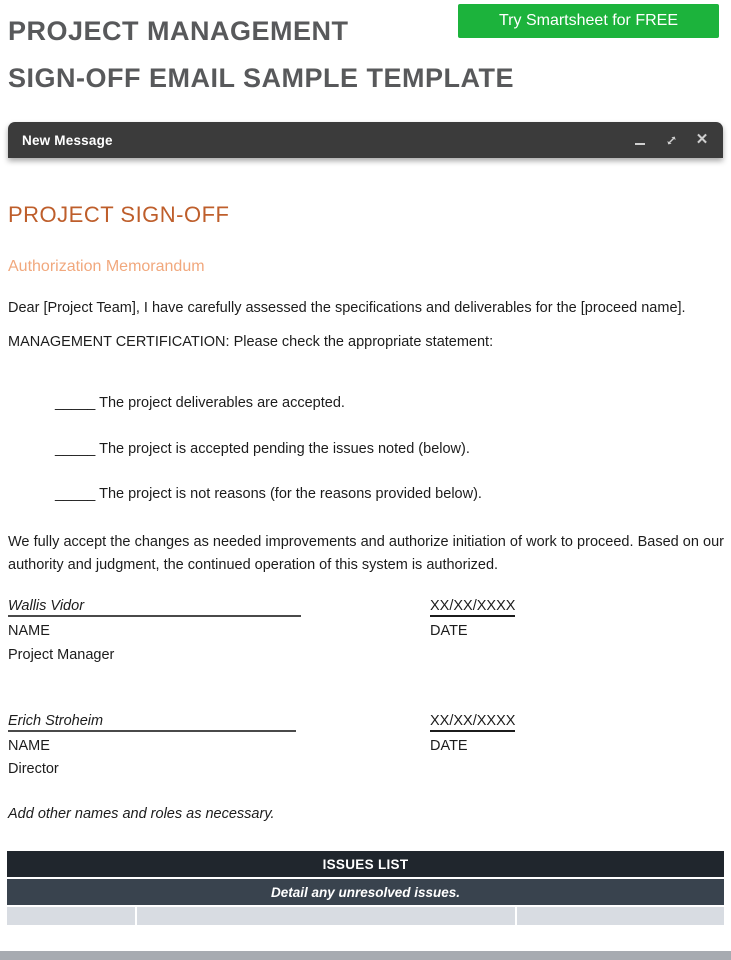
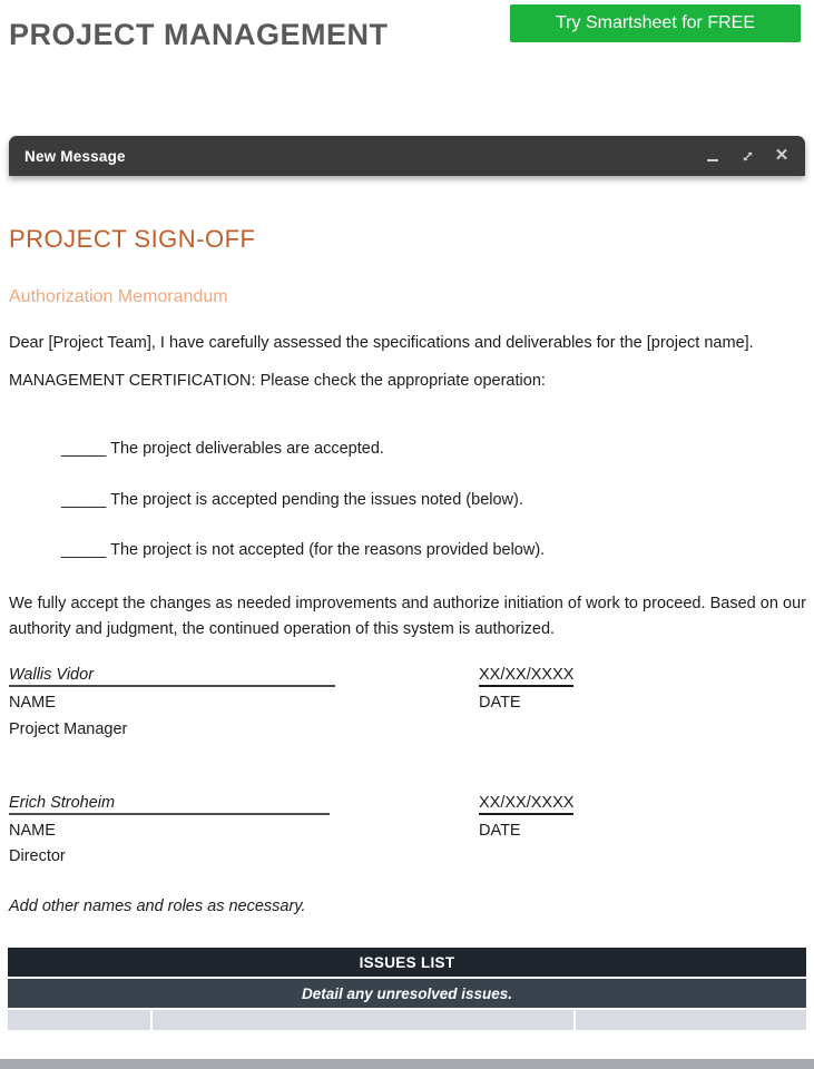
  PROJECT MANAGEMENT
- SIGN-OFF EMAIL SAMPLE TEMPLATE
  Try Smartsheet for FREE
  New Message
  ✕
  PROJECT SIGN-OFF
  Authorization Memorandum
- Dear [Project Team], I have carefully assessed the specifications and deliverables for the [proceed name].
+ Dear [Project Team], I have carefully assessed the specifications and deliverables for the [project name].
- MANAGEMENT CERTIFICATION: Please check the appropriate statement:
+ MANAGEMENT CERTIFICATION: Please check the appropriate operation:
  _____ The project deliverables are accepted.
  _____ The project is accepted pending the issues noted (below).
- _____ The project is not reasons (for the reasons provided below).
+ _____ The project is not accepted (for the reasons provided below).
  We fully accept the changes as needed improvements and authorize initiation of work to proceed. Based on our authority and judgment, the continued operation of this system is authorized.
  Wallis Vidor
  XX/XX/XXXX
  NAME
  DATE
  Project Manager
  Erich Stroheim
  XX/XX/XXXX
  NAME
  DATE
  Director
  Add other names and roles as necessary.
  ISSUES LIST
  Detail any unresolved issues.
